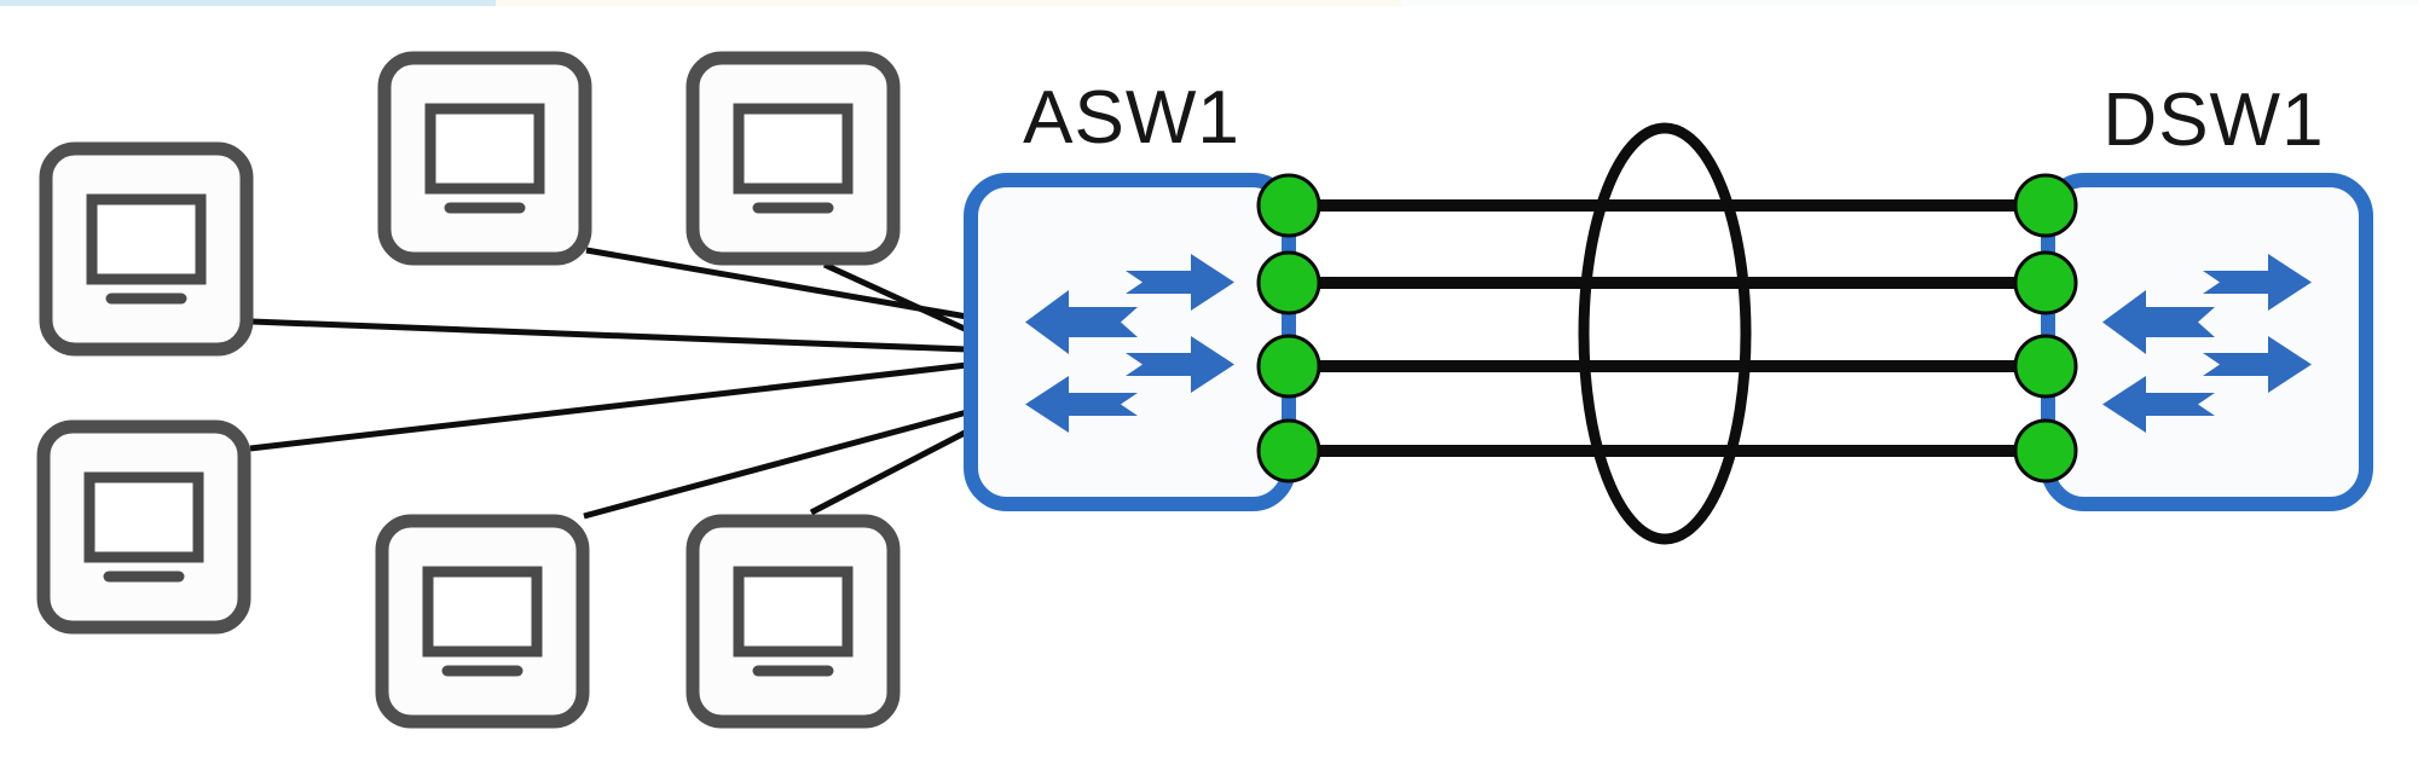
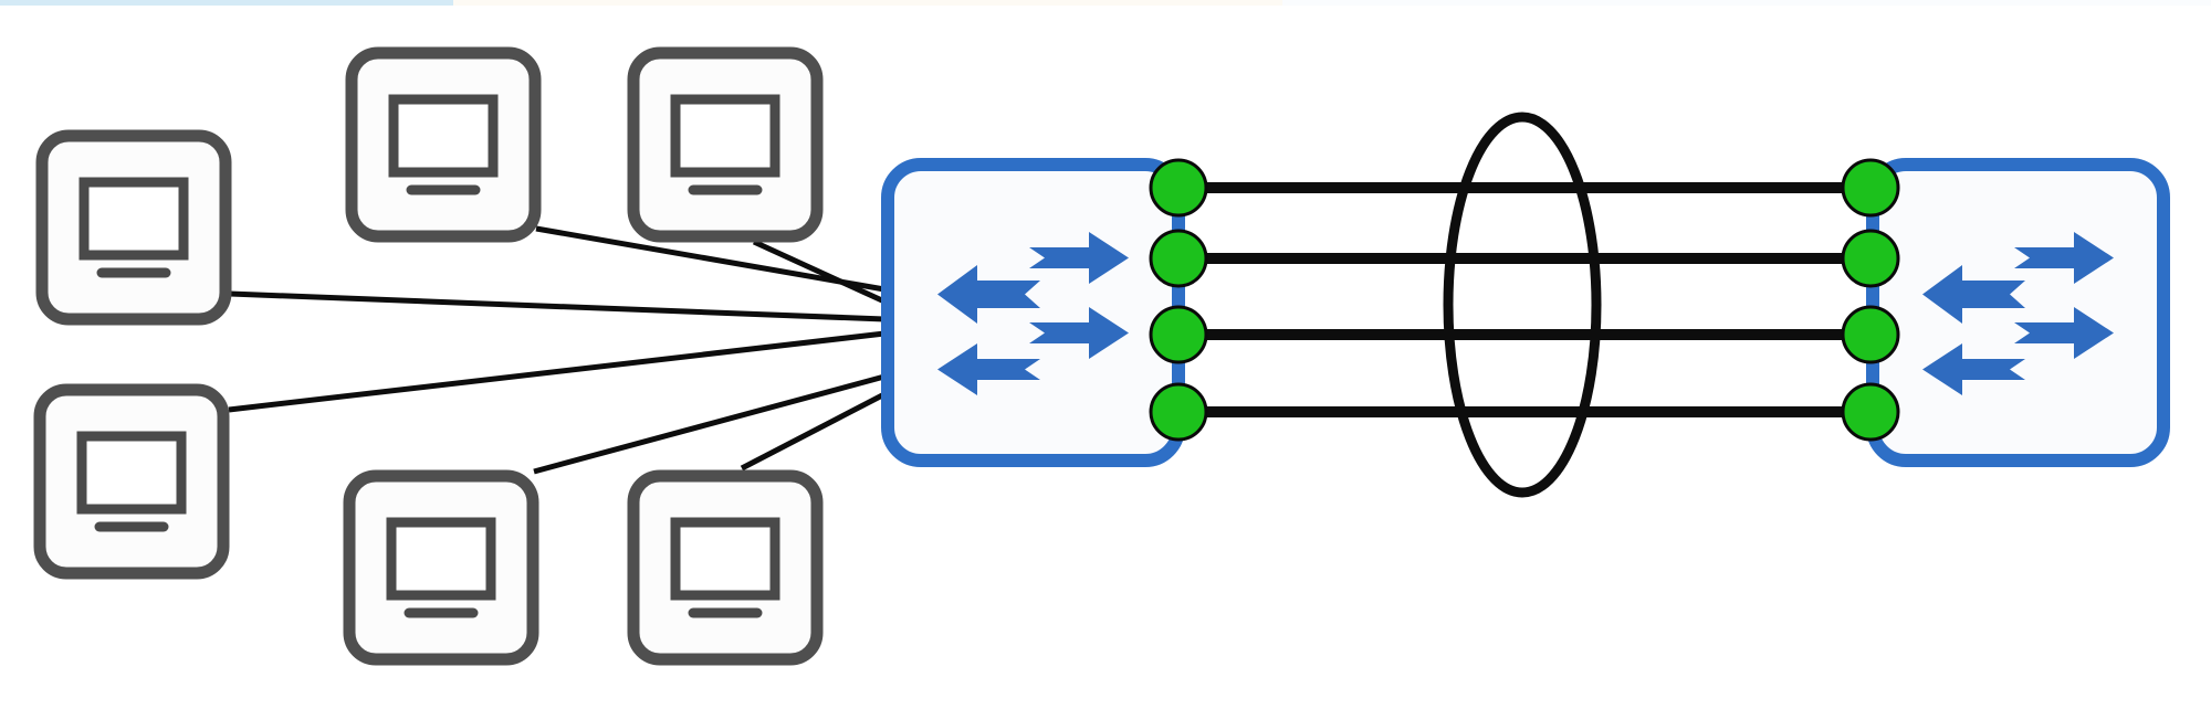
- ASW1
- DSW1
